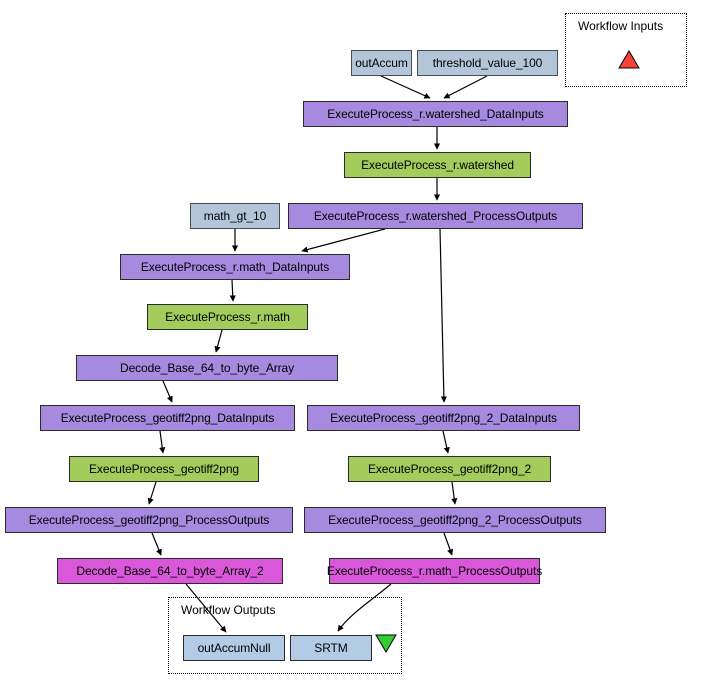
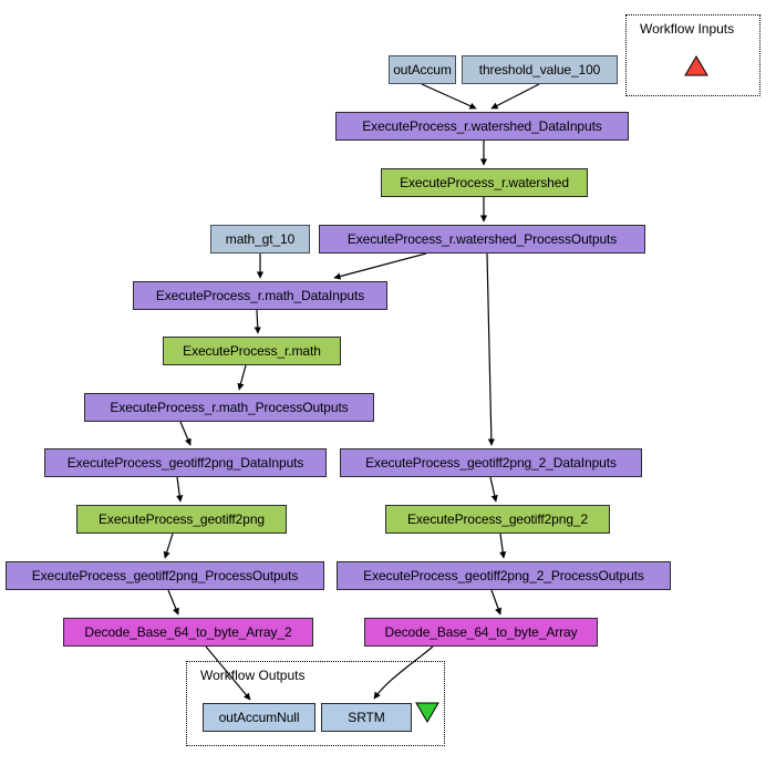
  Workflow Inputs
  Workflow Outputs
  outAccum
  threshold_value_100
  ExecuteProcess_r.watershed_DataInputs
  ExecuteProcess_r.watershed
  ExecuteProcess_r.watershed_ProcessOutputs
  math_gt_10
  ExecuteProcess_r.math_DataInputs
  ExecuteProcess_r.math
- Decode_Base_64_to_byte_Array
+ ExecuteProcess_r.math_ProcessOutputs
  ExecuteProcess_geotiff2png_DataInputs
  ExecuteProcess_geotiff2png_2_DataInputs
  ExecuteProcess_geotiff2png
  ExecuteProcess_geotiff2png_2
  ExecuteProcess_geotiff2png_ProcessOutputs
  ExecuteProcess_geotiff2png_2_ProcessOutputs
  Decode_Base_64_to_byte_Array_2
- ExecuteProcess_r.math_ProcessOutputs
+ Decode_Base_64_to_byte_Array
  outAccumNull
  SRTM
